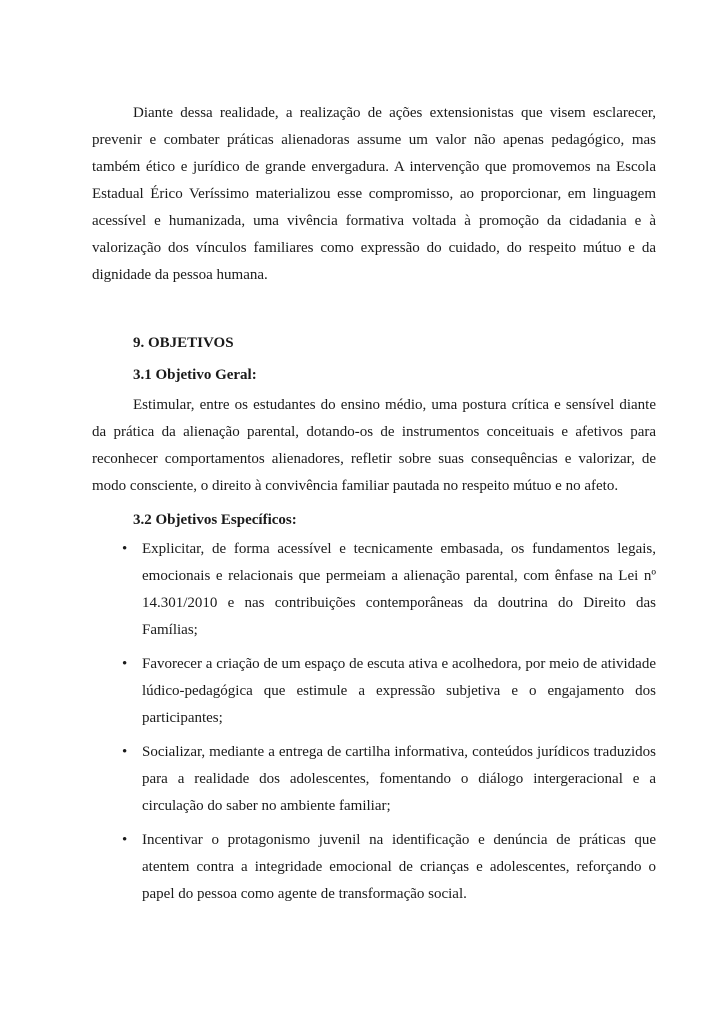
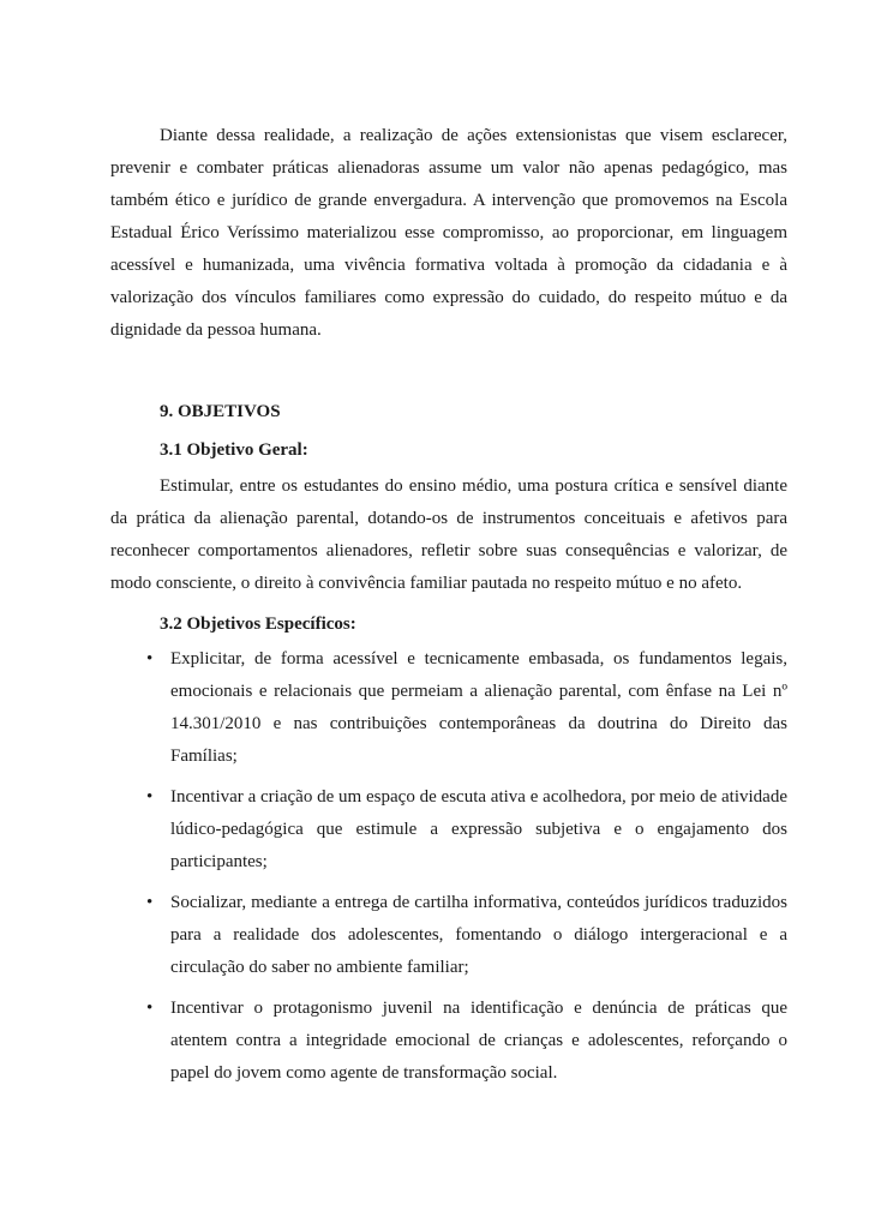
  Diante dessa realidade, a realização de ações extensionistas que visem esclarecer, prevenir e combater práticas alienadoras assume um valor não apenas pedagógico, mas também ético e jurídico de grande envergadura. A intervenção que promovemos na Escola Estadual Érico Veríssimo materializou esse compromisso, ao proporcionar, em linguagem acessível e humanizada, uma vivência formativa voltada à promoção da cidadania e à valorização dos vínculos familiares como expressão do cuidado, do respeito mútuo e da dignidade da pessoa humana.
  9. OBJETIVOS
  3.1 Objetivo Geral:
  Estimular, entre os estudantes do ensino médio, uma postura crítica e sensível diante da prática da alienação parental, dotando-os de instrumentos conceituais e afetivos para reconhecer comportamentos alienadores, refletir sobre suas consequências e valorizar, de modo consciente, o direito à convivência familiar pautada no respeito mútuo e no afeto.
  3.2 Objetivos Específicos:
  •
  Explicitar, de forma acessível e tecnicamente embasada, os fundamentos legais, emocionais e relacionais que permeiam a alienação parental, com ênfase na Lei nº 14.301/2010 e nas contribuições contemporâneas da doutrina do Direito das Famílias;
  •
- Favorecer a criação de um espaço de escuta ativa e acolhedora, por meio de atividade lúdico-pedagógica que estimule a expressão subjetiva e o engajamento dos participantes;
+ Incentivar a criação de um espaço de escuta ativa e acolhedora, por meio de atividade lúdico-pedagógica que estimule a expressão subjetiva e o engajamento dos participantes;
  •
  Socializar, mediante a entrega de cartilha informativa, conteúdos jurídicos traduzidos para a realidade dos adolescentes, fomentando o diálogo intergeracional e a circulação do saber no ambiente familiar;
  •
- Incentivar o protagonismo juvenil na identificação e denúncia de práticas que atentem contra a integridade emocional de crianças e adolescentes, reforçando o papel do pessoa como agente de transformação social.
+ Incentivar o protagonismo juvenil na identificação e denúncia de práticas que atentem contra a integridade emocional de crianças e adolescentes, reforçando o papel do jovem como agente de transformação social.
